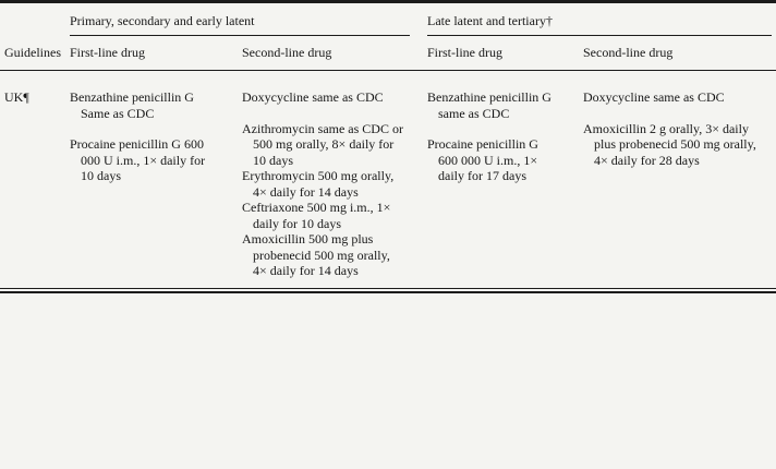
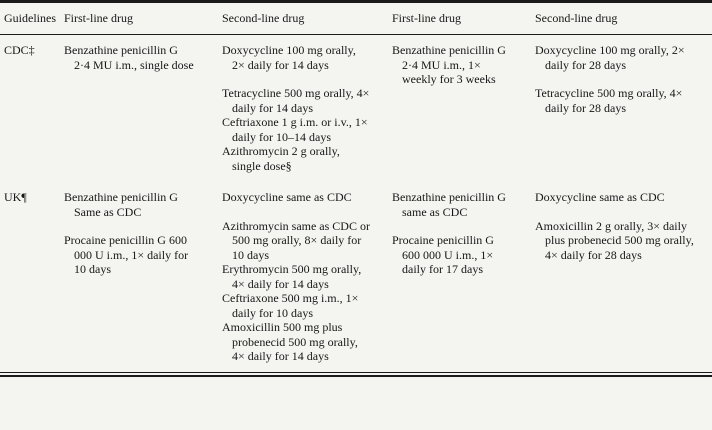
- 	Primary, secondary and early latent	Late latent and tertiary†
  Guidelines	First-line drug	Second-line drug	First-line drug	Second-line drug
+ CDC‡	Benzathine penicillin G 2·4 MU i.m., single dose	Doxycycline 100 mg orally, 2× daily for 14 days Tetracycline 500 mg orally, 4× daily for 14 days Ceftriaxone 1 g i.m. or i.v., 1× daily for 10–14 days Azithromycin 2 g orally, single dose§	Benzathine penicillin G 2·4 MU i.m., 1× weekly for 3 weeks	Doxycycline 100 mg orally, 2× daily for 28 days Tetracycline 500 mg orally, 4× daily for 28 days
  UK¶	Benzathine penicillin G Same as CDC Procaine penicillin G 600 000 U i.m., 1× daily for 10 days	Doxycycline same as CDC Azithromycin same as CDC or 500 mg orally, 8× daily for 10 days Erythromycin 500 mg orally, 4× daily for 14 days Ceftriaxone 500 mg i.m., 1× daily for 10 days Amoxicillin 500 mg plus probenecid 500 mg orally, 4× daily for 14 days	Benzathine penicillin G same as CDC Procaine penicillin G 600 000 U i.m., 1× daily for 17 days	Doxycycline same as CDC Amoxicillin 2 g orally, 3× daily plus probenecid 500 mg orally, 4× daily for 28 days
